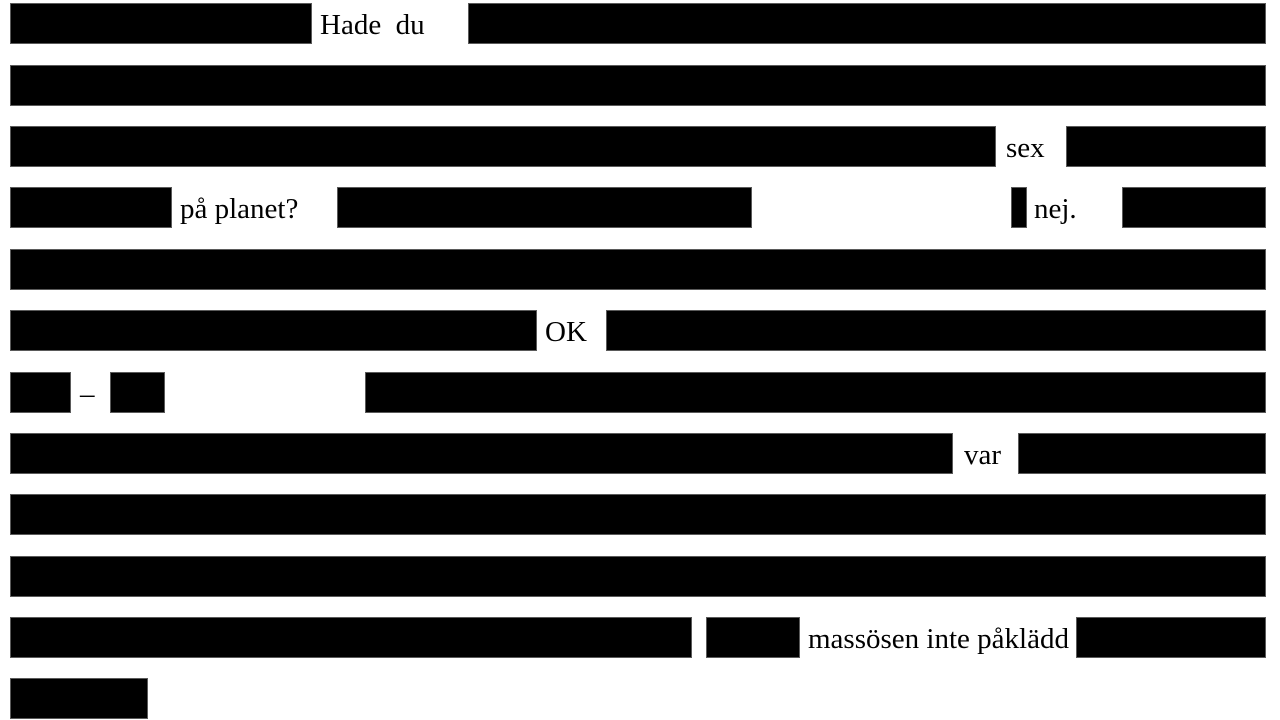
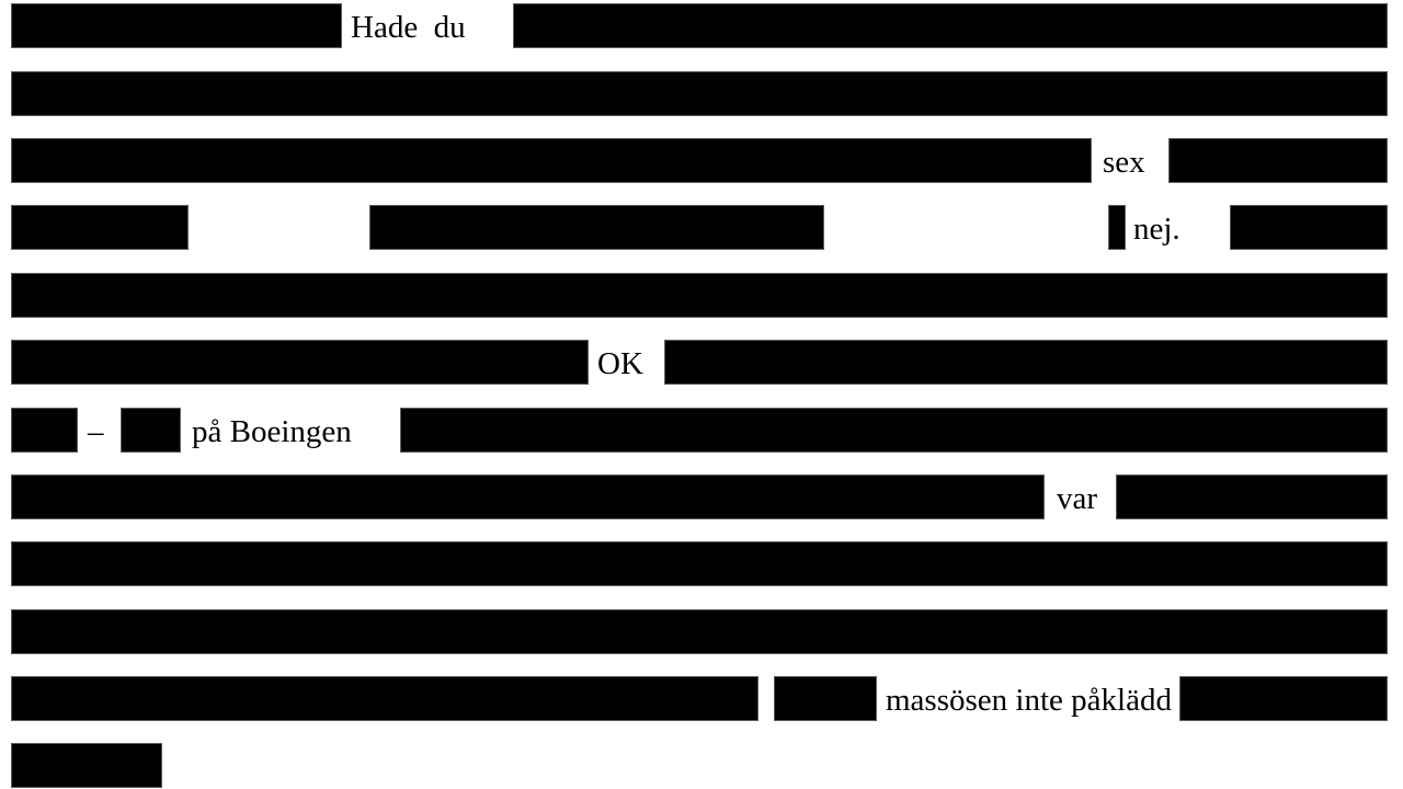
  Hade du
  sex
- på planet?
  nej.
  OK
  –
+ på Boeingen
  var
  massösen inte påklädd
